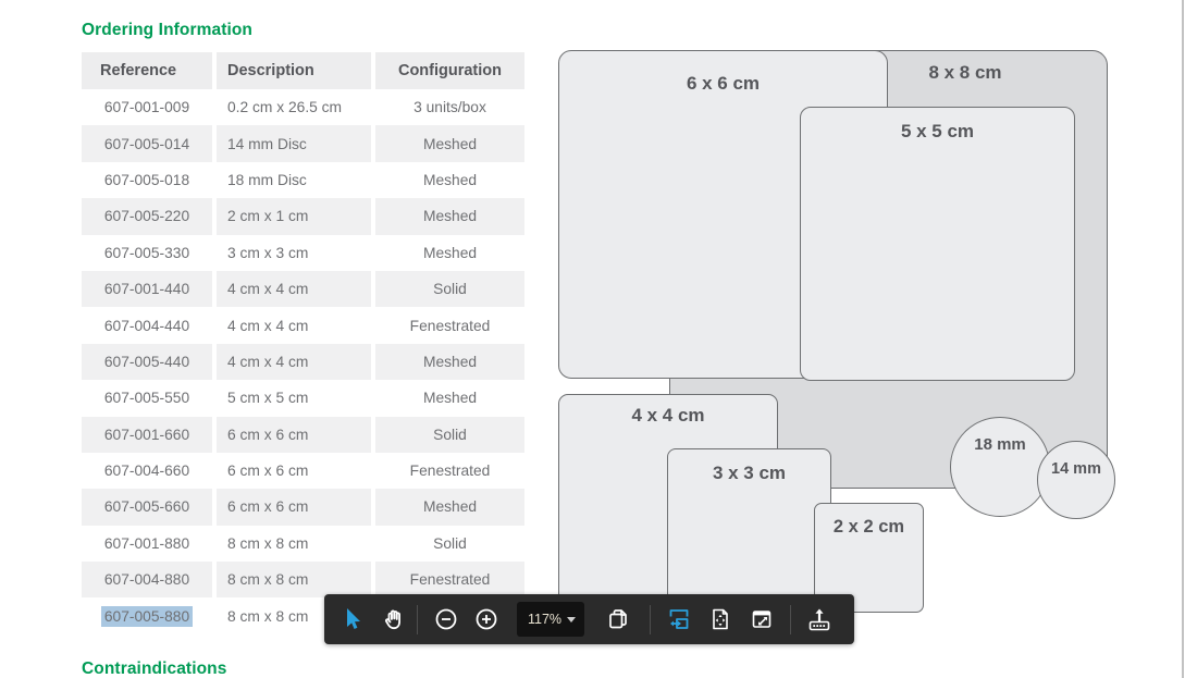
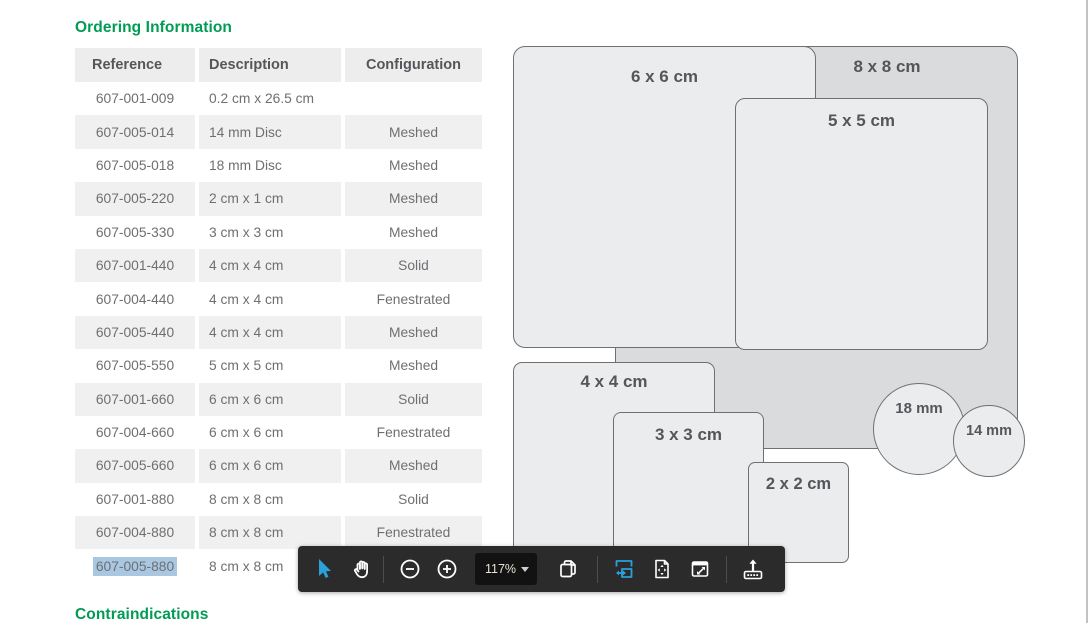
  Ordering Information
  Contraindications
  Reference
  Description
  Configuration
  607-001-009
  0.2 cm x 26.5 cm
- 3 units/box
  607-005-014
  14 mm Disc
  Meshed
  607-005-018
  18 mm Disc
  Meshed
  607-005-220
  2 cm x 1 cm
  Meshed
  607-005-330
  3 cm x 3 cm
  Meshed
  607-001-440
  4 cm x 4 cm
  Solid
  607-004-440
  4 cm x 4 cm
  Fenestrated
  607-005-440
  4 cm x 4 cm
  Meshed
  607-005-550
  5 cm x 5 cm
  Meshed
  607-001-660
  6 cm x 6 cm
  Solid
  607-004-660
  6 cm x 6 cm
  Fenestrated
  607-005-660
  6 cm x 6 cm
  Meshed
  607-001-880
  8 cm x 8 cm
  Solid
  607-004-880
  8 cm x 8 cm
  Fenestrated
  607-005-880
  8 cm x 8 cm
  8 x 8 cm
  6 x 6 cm
  5 x 5 cm
  4 x 4 cm
  3 x 3 cm
  18 mm
  2 x 2 cm
  14 mm
  117%
